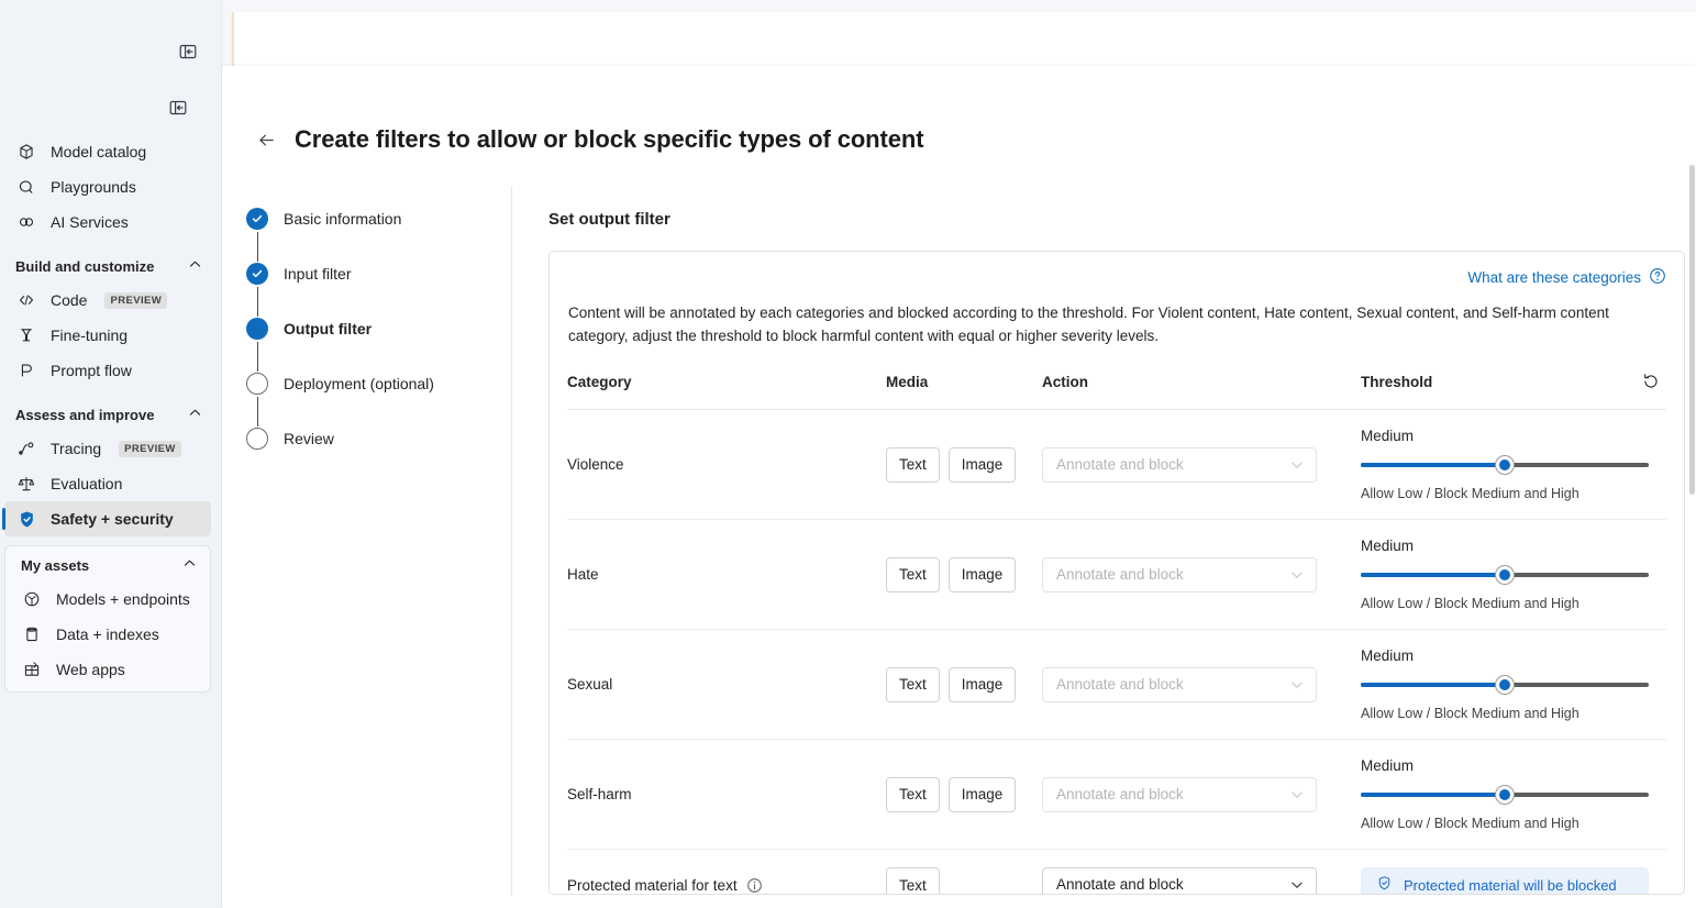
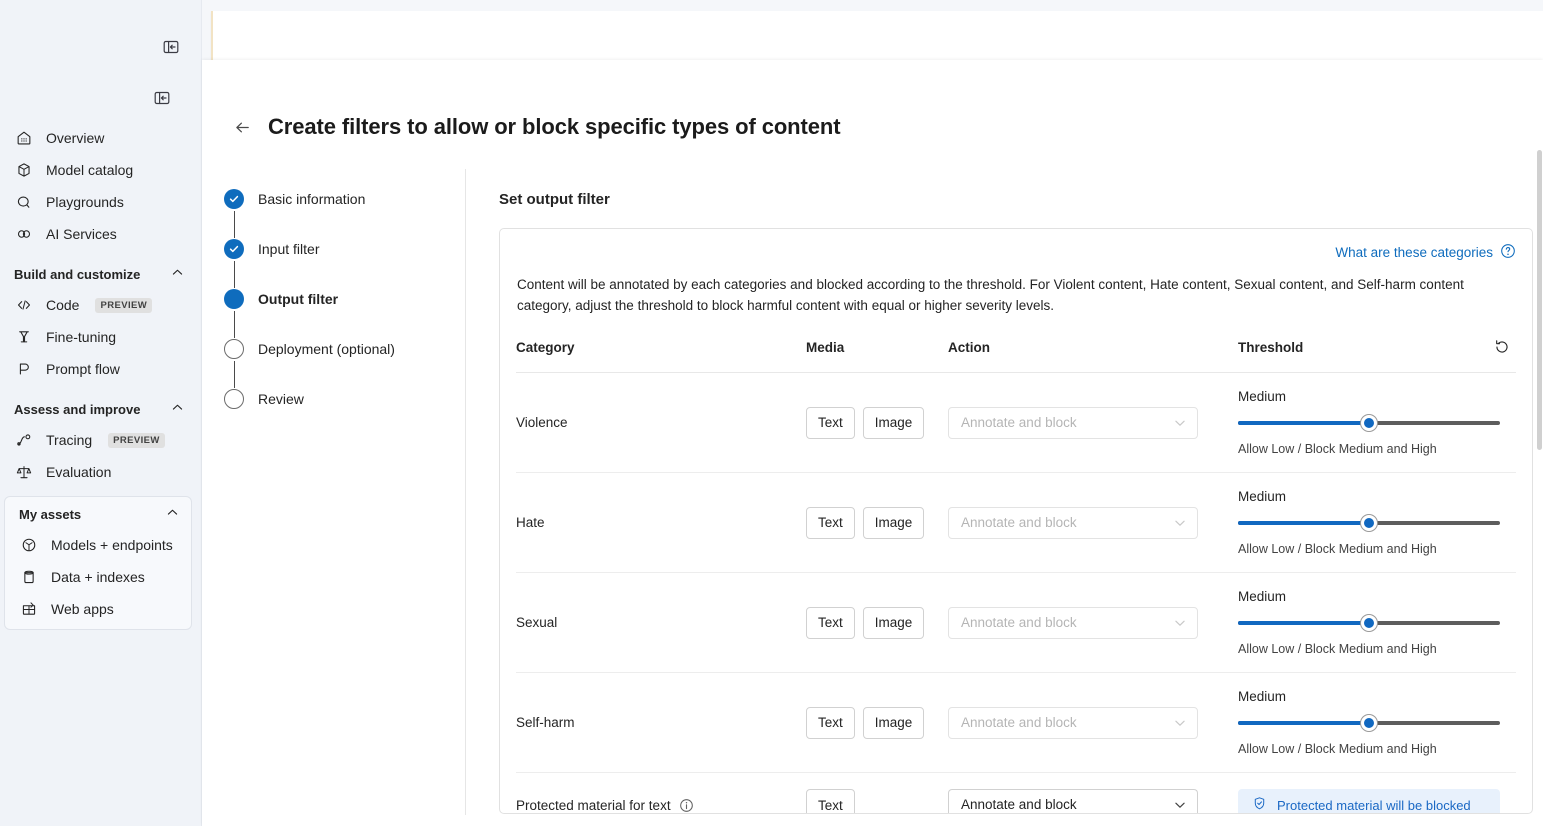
+ Overview
  Model catalog
  Playgrounds
  AI Services
  Build and customize
  Code
  PREVIEW
  Fine-tuning
  Prompt flow
  Assess and improve
  Tracing
  PREVIEW
  Evaluation
- Safety + security
  My assets
  Models + endpoints
  Data + indexes
  Web apps
  Create filters to allow or block specific types of content
  Basic information
  Input filter
  Output filter
  Deployment (optional)
  Review
  Set output filter
  What are these categories
  Content will be annotated by each categories and blocked according to the threshold. For Violent content, Hate content, Sexual content, and Self-harm content category, adjust the threshold to block harmful content with equal or higher severity levels.
  Category	Media	Action	Threshold
  Violence	Text Image	Annotate and block	Medium Allow Low / Block Medium and High
  Hate	Text Image	Annotate and block	Medium Allow Low / Block Medium and High
  Sexual	Text Image	Annotate and block	Medium Allow Low / Block Medium and High
  Self-harm	Text Image	Annotate and block	Medium Allow Low / Block Medium and High
  Protected material for text	Text	Annotate and block	Protected material will be blocked
